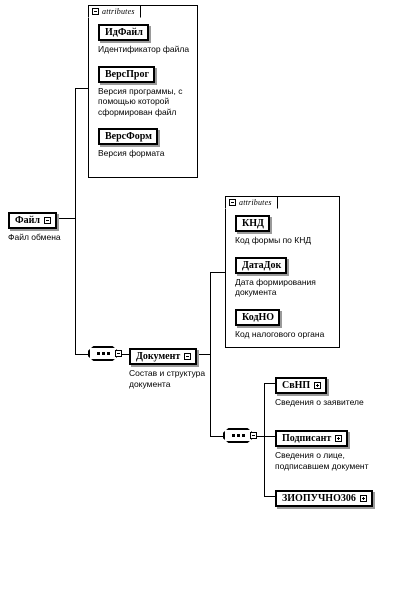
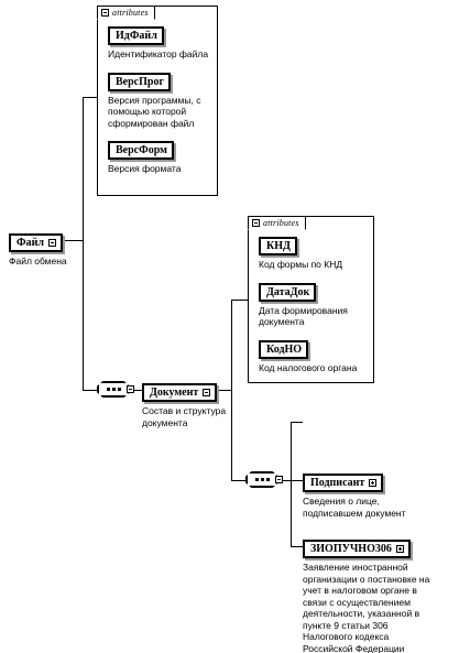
  Файл
  Файл обмена
  attributes
  ИдФайл
  Идентификатор файла
  ВерсПрог
  Версия программы, с
  помощью которой
  сформирован файл
  ВерсФорм
  Версия формата
  Документ
  Состав и структура
  документа
  attributes
  КНД
  Код формы по КНД
  ДатаДок
  Дата формирования
  документа
  КодНО
  Код налогового органа
- СвНП
- Сведения о заявителе
  Подписант
  Сведения о лице,
  подписавшем документ
  ЗИОПУЧНО306
+ Заявление иностранной
+ организации о постановке на
+ учет в налоговом органе в
+ связи с осуществлением
+ деятельности, указанной в
+ пункте 9 статьи 306
+ Налогового кодекса
+ Российской Федерации
